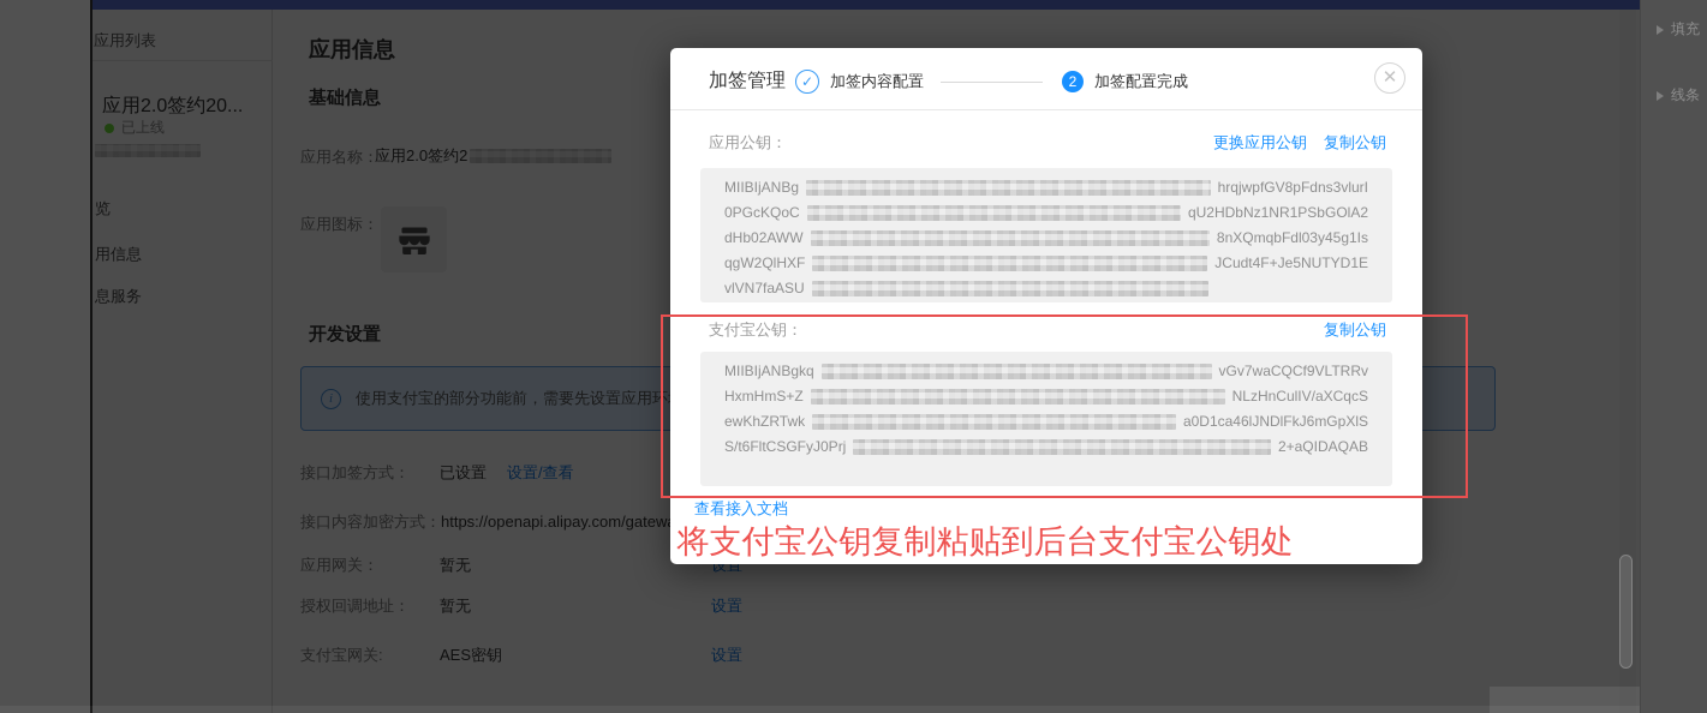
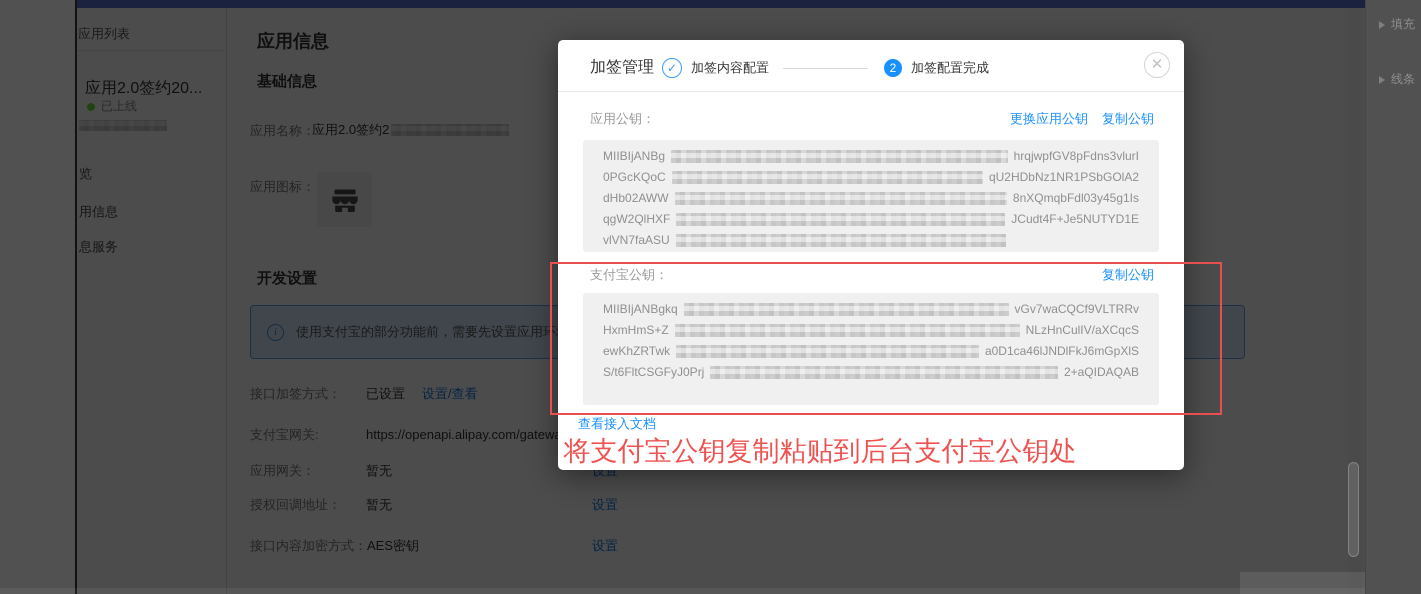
  应用列表
  应用2.0签约20...
  已上线
  览
  用信息
  息服务
  应用信息
  基础信息
  应用名称：
  应用2.0签约2
  应用图标：
  开发设置
  i
  使用支付宝的部分功能前，需要先设置应用环
  接口加签方式： 已设置 设置/查看
- 接口内容加密方式：https://openapi.alipay.com/gatew
+ 支付宝网关: https://openapi.alipay.com/gatew
  应用网关： 暂无
  设置
  授权回调地址： 暂无
  设置
- 支付宝网关: AES密钥
+ 接口内容加密方式：AES密钥
  设置
  加签管理
  ✓
  加签内容配置
  2
  加签配置完成
  ✕
  应用公钥：
  更换应用公钥 复制公钥
  MIIBIjANBg
  hrqjwpfGV8pFdns3vlurI
  0PGcKQoC
  qU2HDbNz1NR1PSbGOlA2
  dHb02AWW
  8nXQmqbFdl03y45g1Is
  qgW2QlHXF
  JCudt4F+Je5NUTYD1E
  vlVN7faASU
  支付宝公钥：
  复制公钥
  MIIBIjANBgkq
  vGv7waCQCf9VLTRRv
  HxmHmS+Z
  NLzHnCulIV/aXCqcS
  ewKhZRTwk
  a0D1ca46lJNDlFkJ6mGpXlS
  S/t6FltCSGFyJ0Prj
  2+aQIDAQAB
  查看接入文档
  将支付宝公钥复制粘贴到后台支付宝公钥处
  填充
  线条
